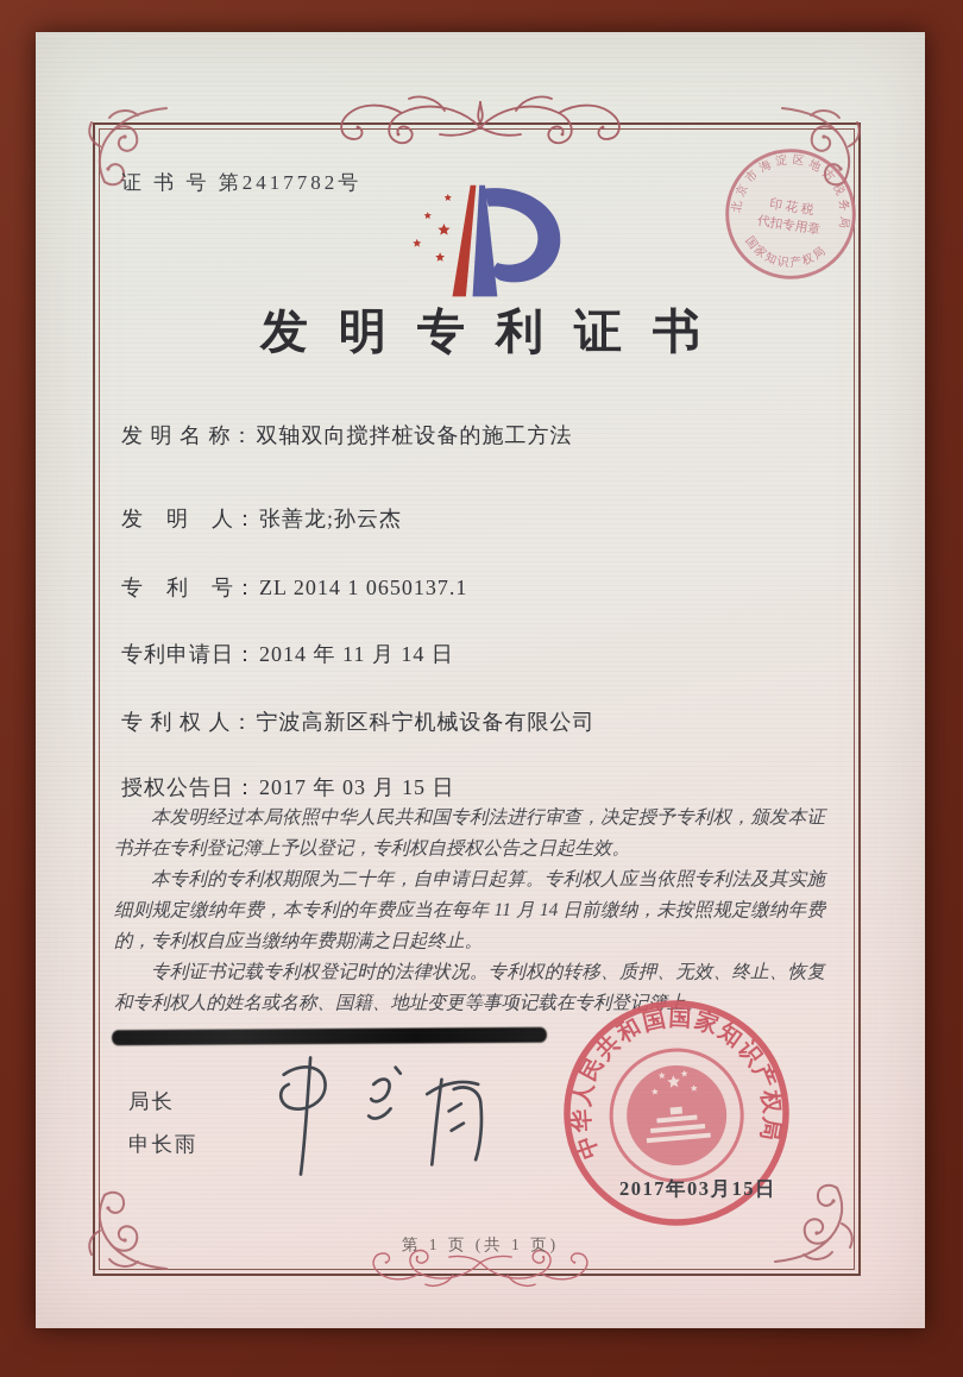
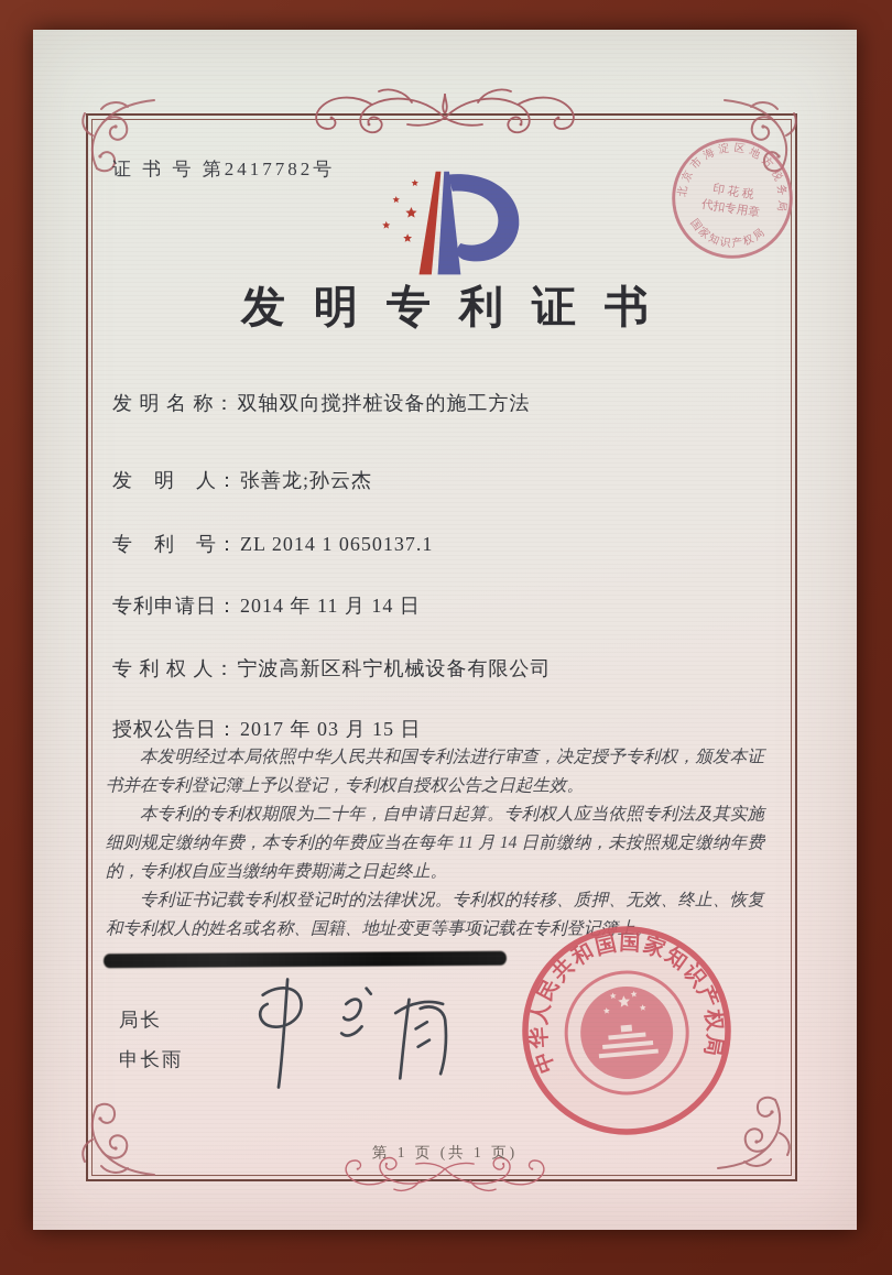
- 2017年03月15日
